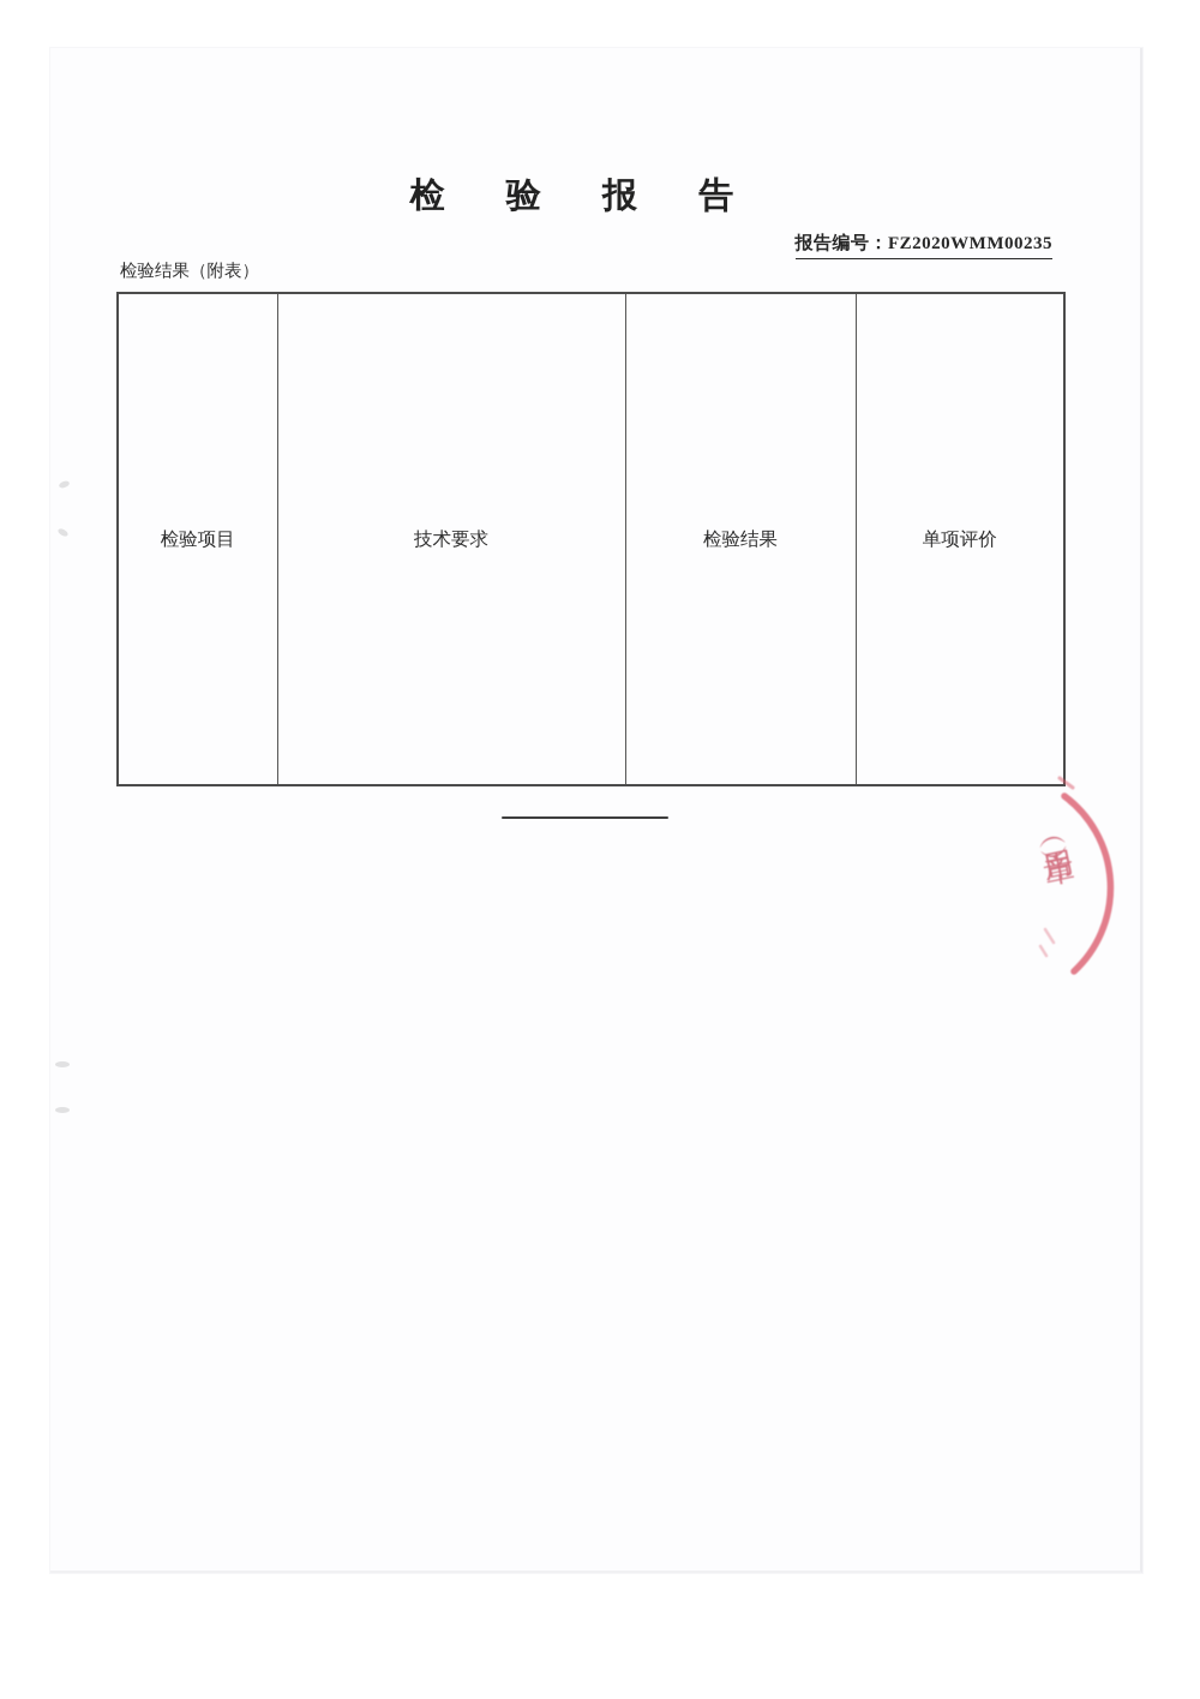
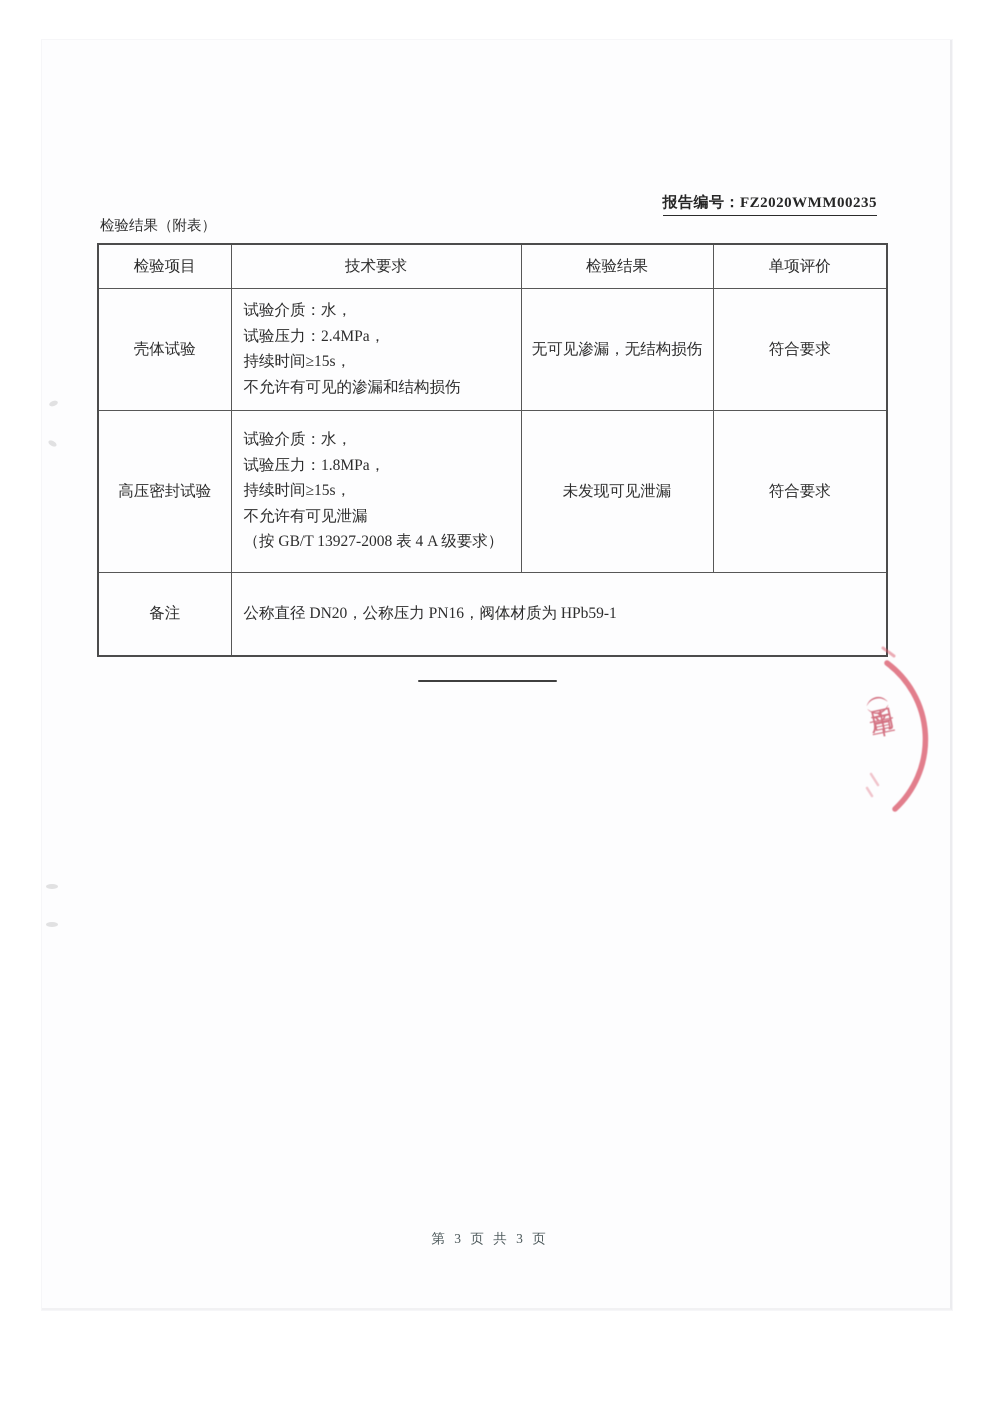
- 检 验 报 告
  报告编号：FZ2020WMM00235
  检验结果（附表）
  检验项目	技术要求	检验结果	单项评价
+ 壳体试验	试验介质：水， 试验压力：2.4MPa， 持续时间≥15s， 不允许有可见的渗漏和结构损伤	无可见渗漏，无结构损伤	符合要求
+ 高压密封试验	试验介质：水， 试验压力：1.8MPa， 持续时间≥15s， 不允许有可见泄漏 （按 GB/T 13927-2008 表 4 A 级要求）	未发现可见泄漏	符合要求
+ 备注	公称直径 DN20，公称压力 PN16，阀体材质为 HPb59-1
+ 第 3 页 共 3 页
